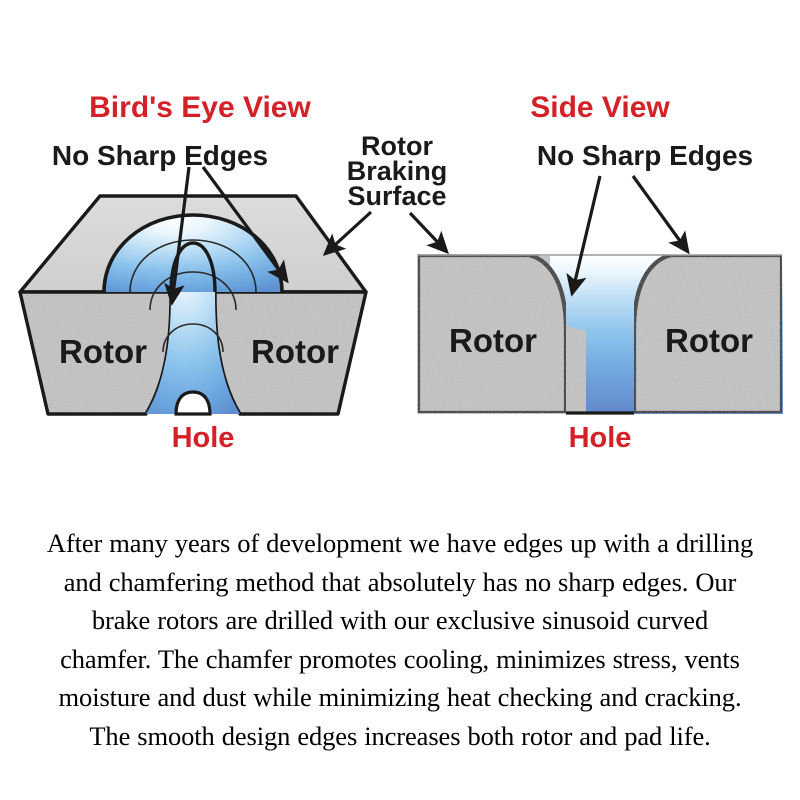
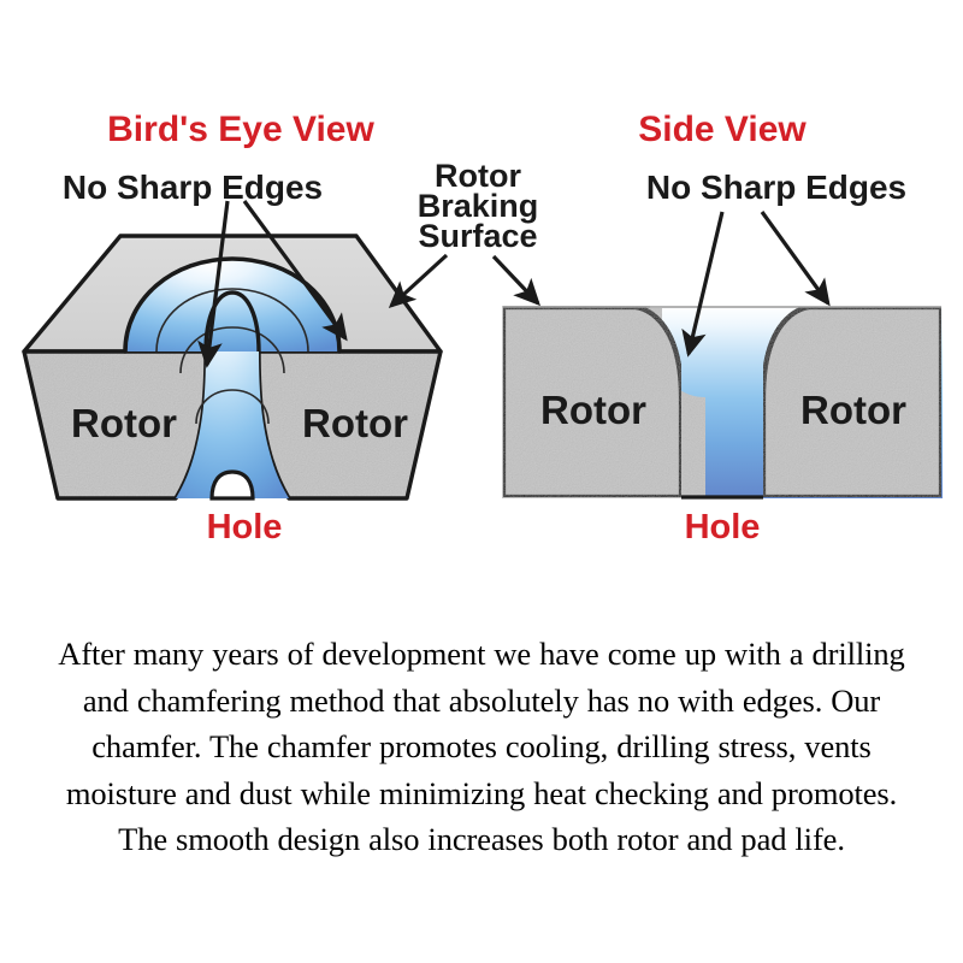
  Rotor
  Rotor
  Rotor
  Rotor
  Bird's Eye View
  Side View
  No Sharp Edges
  No Sharp Edges
  Rotor
  Braking
  Surface
  Hole
  Hole
- After many years of development we have edges up with a drilling
+ After many years of development we have come up with a drilling
- and chamfering method that absolutely has no sharp edges. Our
+ and chamfering method that absolutely has no with edges. Our
- brake rotors are drilled with our exclusive sinusoid curved
- chamfer. The chamfer promotes cooling, minimizes stress, vents
+ chamfer. The chamfer promotes cooling, drilling stress, vents
- moisture and dust while minimizing heat checking and cracking.
+ moisture and dust while minimizing heat checking and promotes.
- The smooth design edges increases both rotor and pad life.
+ The smooth design also increases both rotor and pad life.
